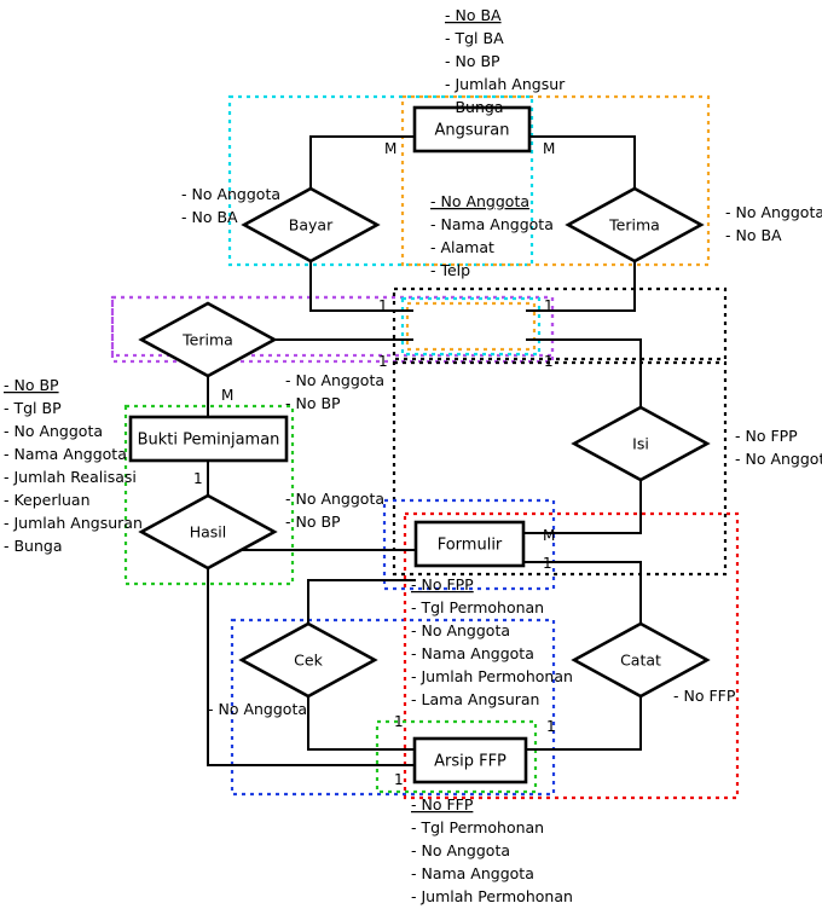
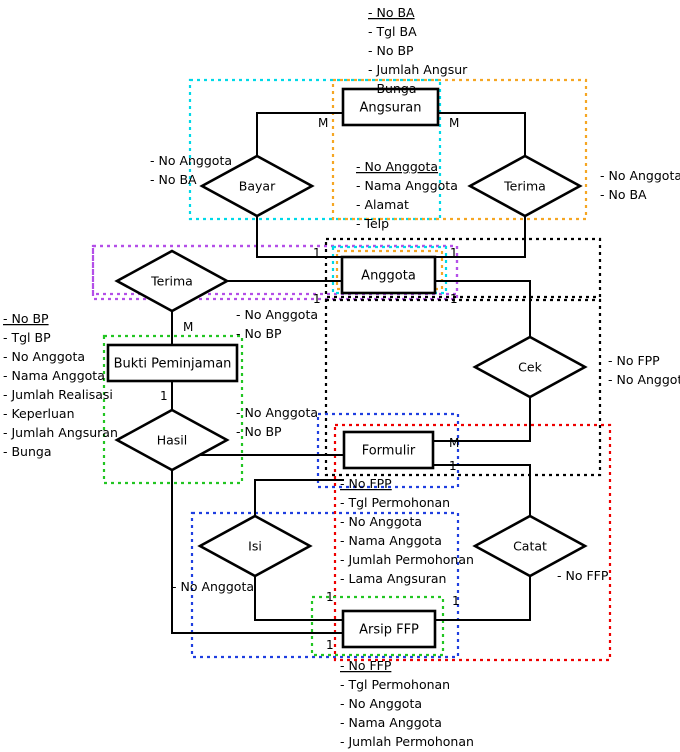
  Angsuran
+ Anggota
  Bukti Peminjaman
  Formulir
  Arsip FFP
  Bayar
  Terima
  Terima
- Isi
+ Cek
  Hasil
- Cek
+ Isi
  Catat
  M
  M
  M
  1
  1
  1
  1
  1
  M
  1
  1
  1
  1
  - No BA
  - Tgl BA
  - No BP
  - Jumlah Angsur
  - Bunga
  - No Anggota
  - No BA
  - No Anggota
  - No BA
  - No Anggota
  - Nama Anggota
  - Alamat
  - Telp
  - No BP
  - Tgl BP
  - No Anggota
  - Nama Anggota
  - Jumlah Realisasi
  - Keperluan
  - Jumlah Angsuran
  - Bunga
  - No Anggota
  - No BP
  - No Anggota
  - No BP
  - No FPP
  - No Anggo
  - No FPP
  - Tgl Permohonan
  - No Anggota
  - Nama Anggota
  - Jumlah Permohonan
  - Lama Angsuran
  - No Anggota
  - No FFP
  - No FFP
  - Tgl Permohonan
  - No Anggota
  - Nama Anggota
  - Jumlah Permohonan
